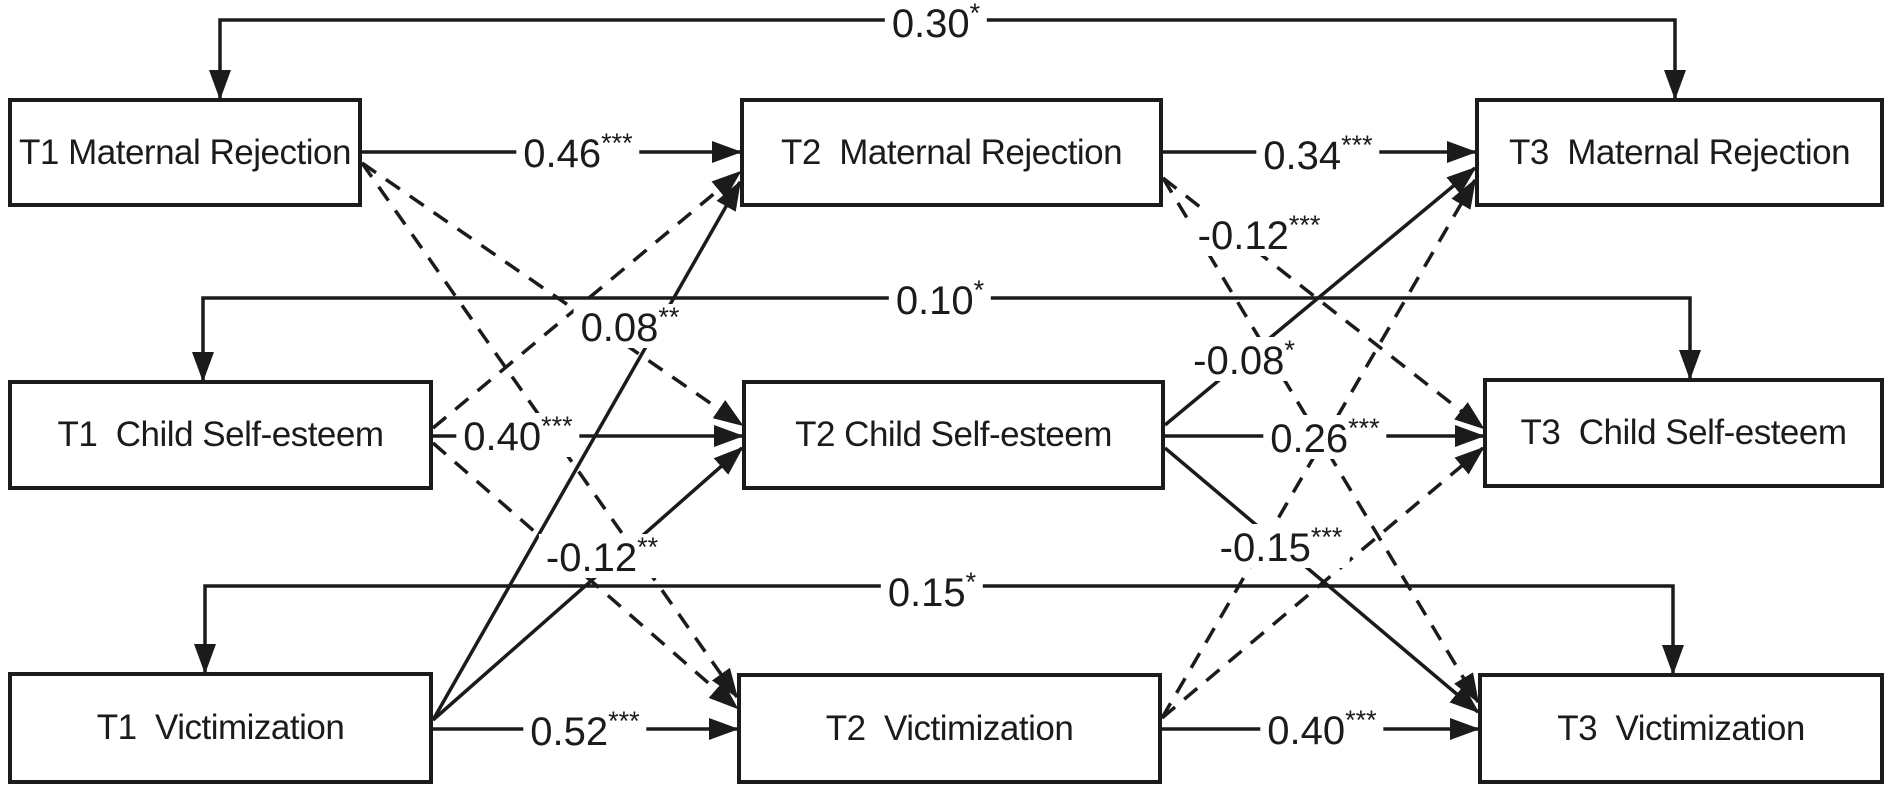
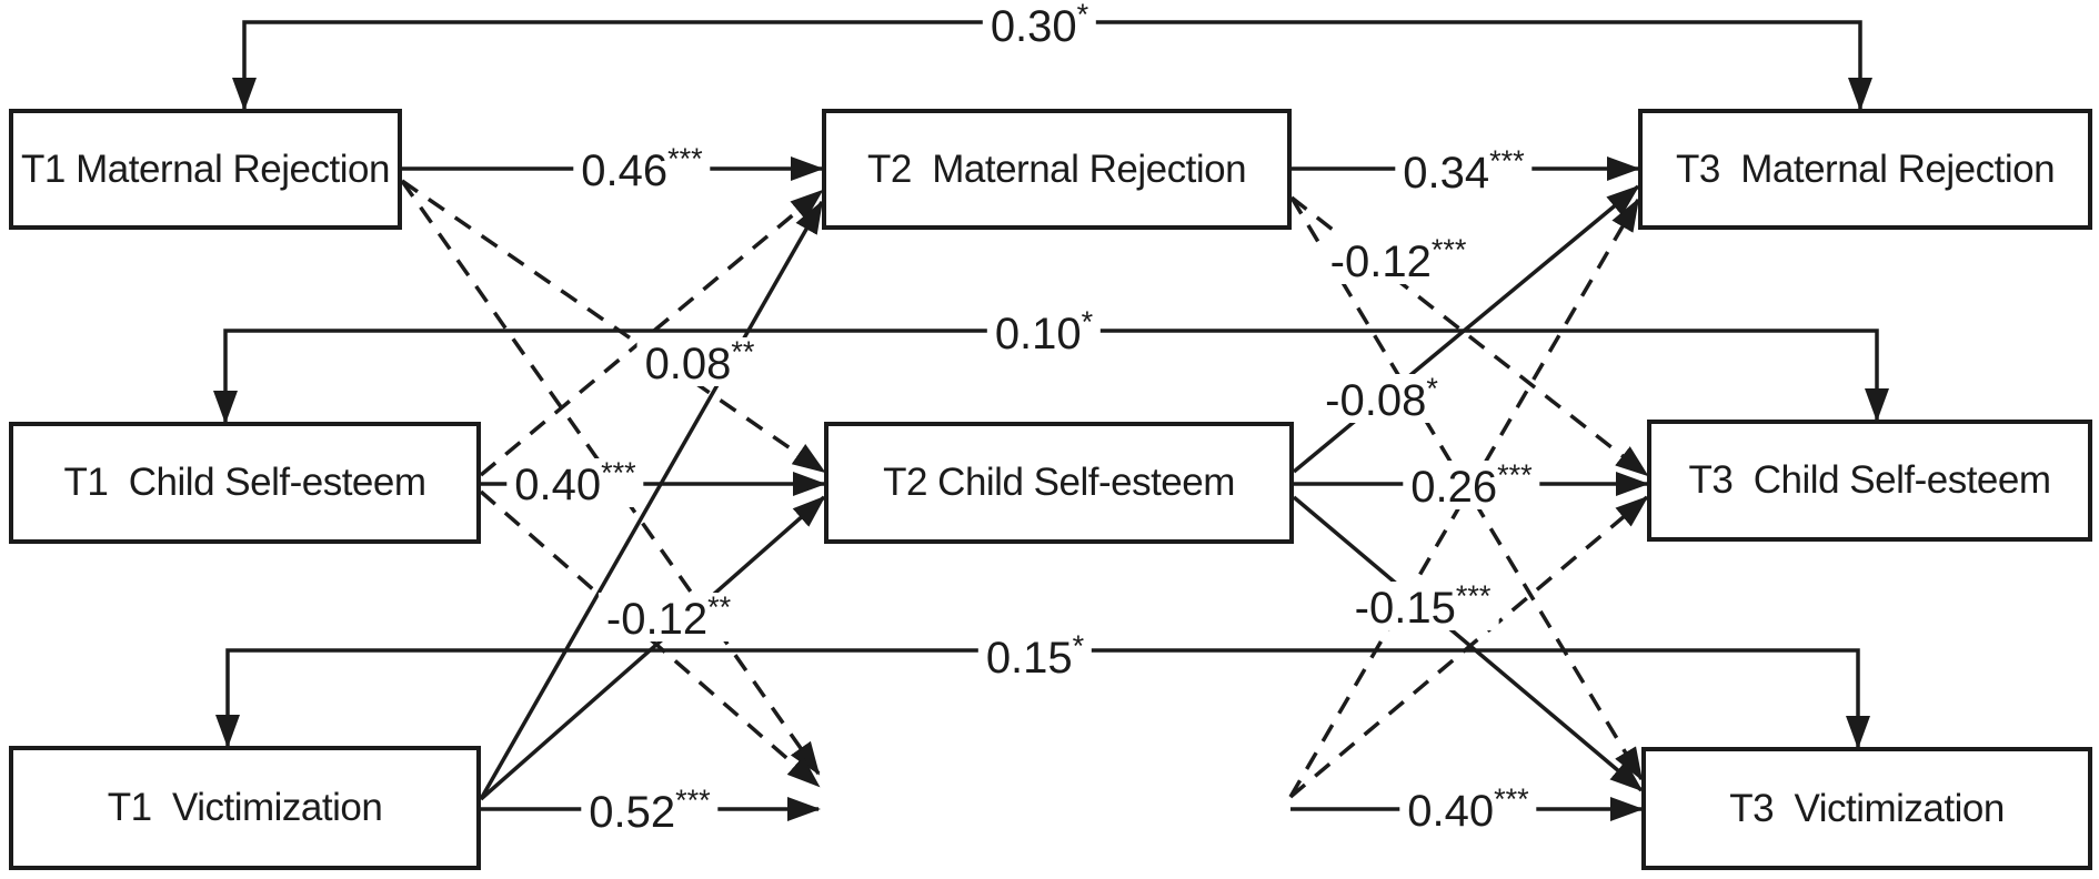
  T1 Maternal Rejection
  T2 Maternal Rejection
  T3 Maternal Rejection
  T1 Child Self-esteem
  T2 Child Self-esteem
  T3 Child Self-esteem
  T1 Victimization
- T2 Victimization
  T3 Victimization
  0.46***
  0.34***
  0.40***
  0.26***
  0.52***
  0.40***
  0.08**
  -0.12**
  -0.12***
  -0.08*
  -0.15***
  0.30*
  0.10*
  0.15*
